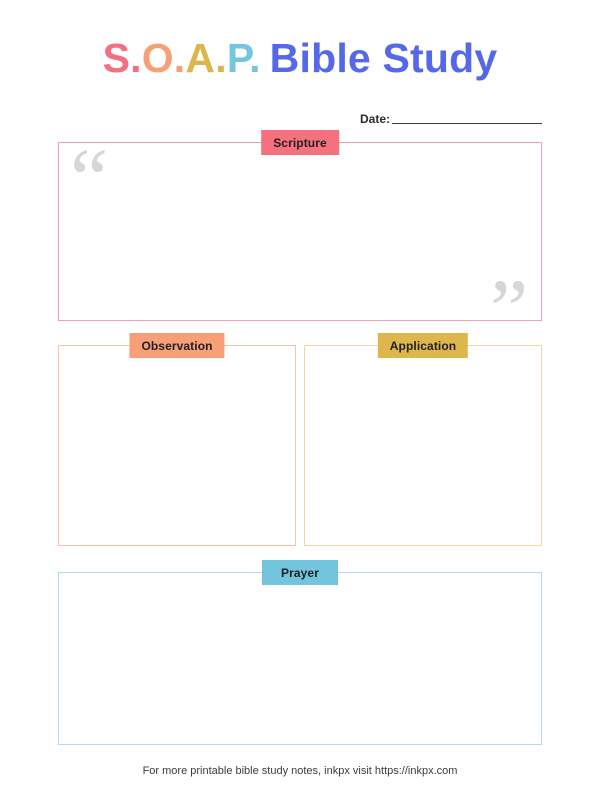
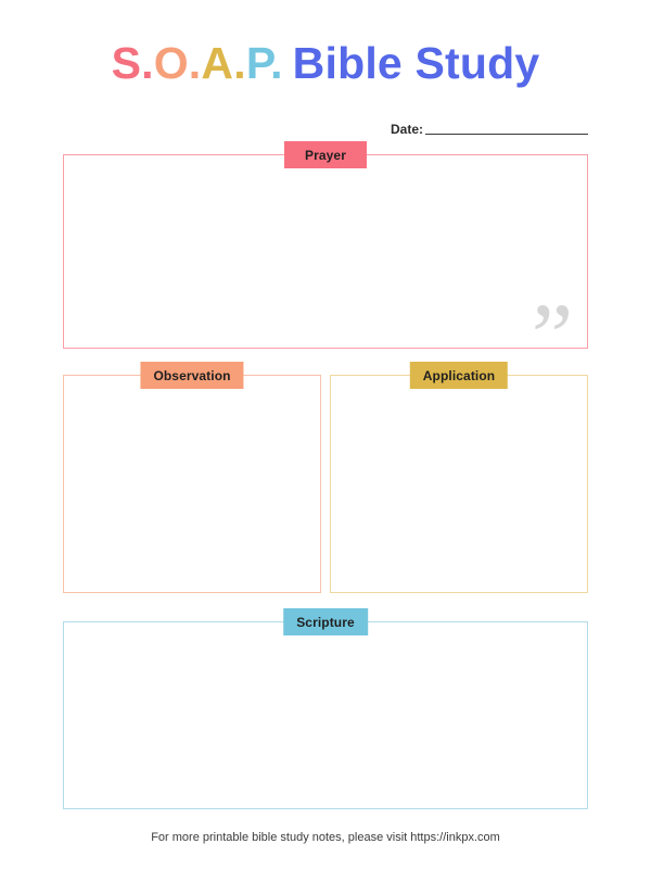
  S.O.A.P. Bible Study
  Date:
- Scripture
+ Prayer
- “
  ”
  Observation
  Application
- Prayer
+ Scripture
- For more printable bible study notes, inkpx visit https://inkpx.com
+ For more printable bible study notes, please visit https://inkpx.com
